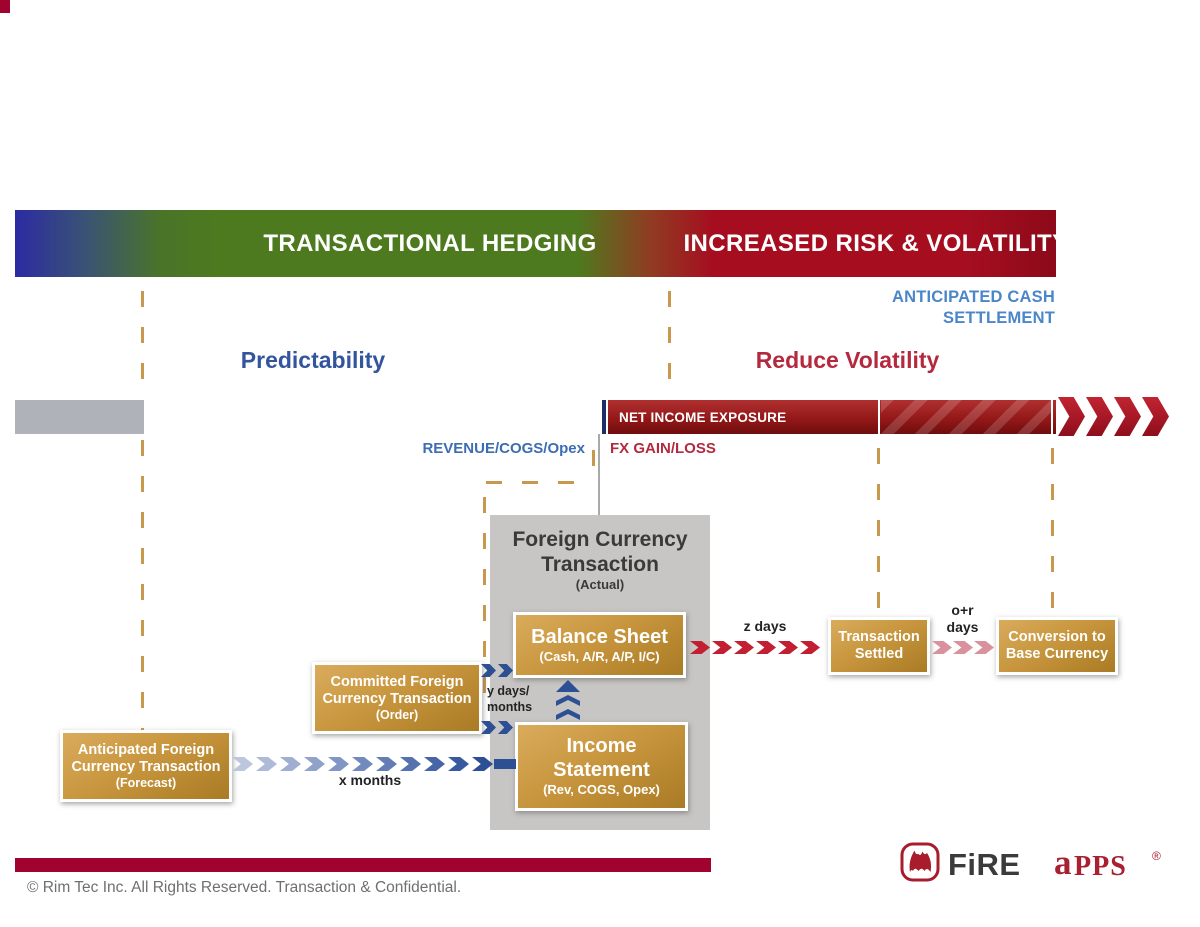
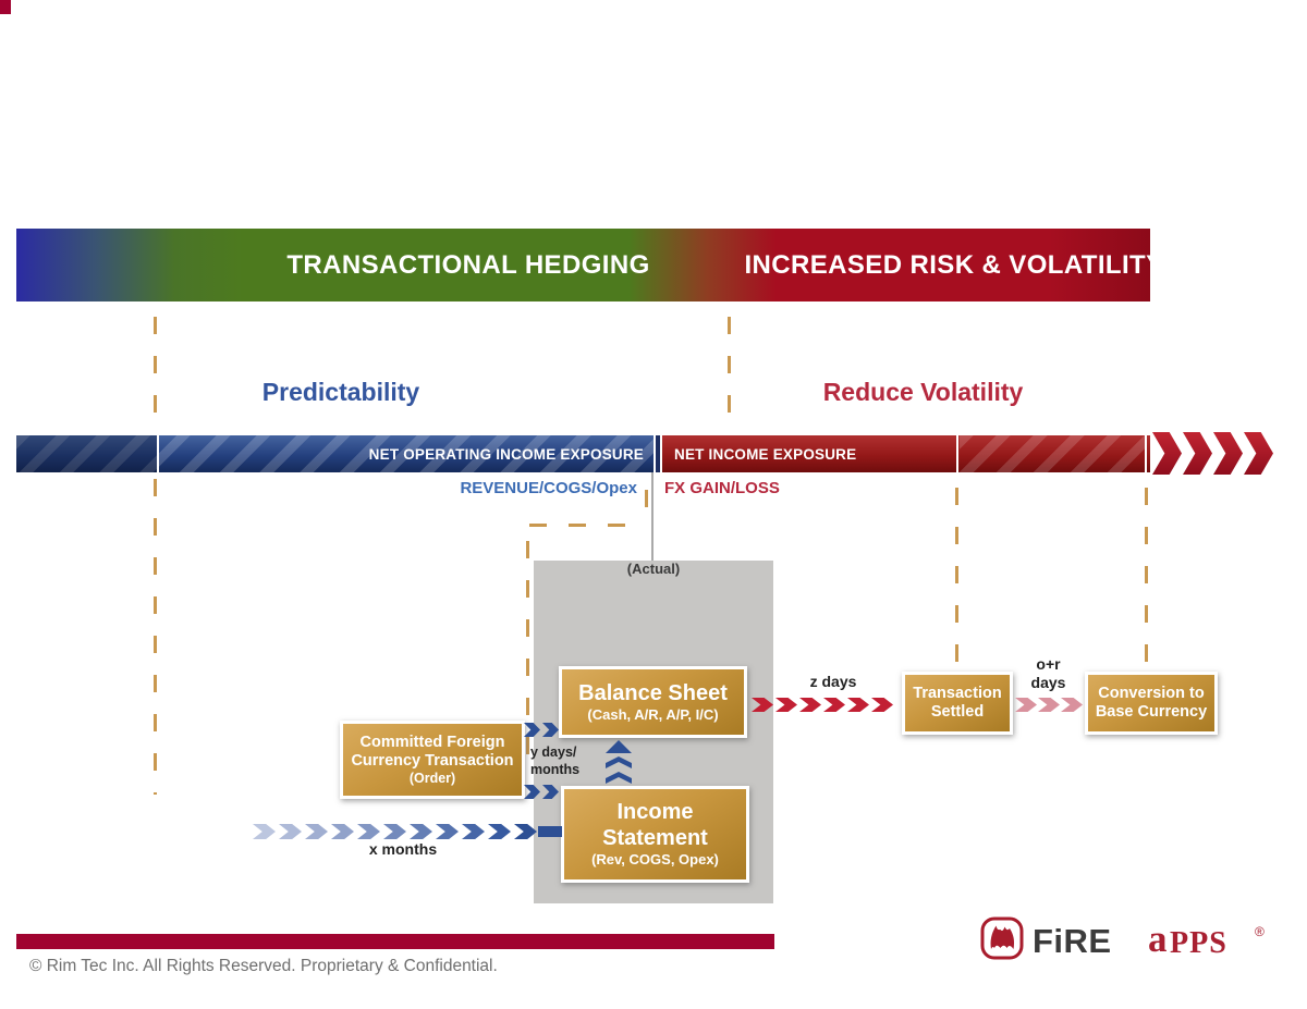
  TRANSACTIONAL HEDGING
  INCREASED RISK & VOLATILITY
- ANTICIPATED CASH
- SETTLEMENT
  Predictability
  Reduce Volatility
+ NET OPERATING INCOME EXPOSURE
  NET INCOME EXPOSURE
  REVENUE/COGS/Opex
  FX GAIN/LOSS
- Foreign Currency Transaction
  (Actual)
  Balance Sheet
  (Cash, A/R, A/P, I/C)
  Income Statement
  (Rev, COGS, Opex)
  Committed Foreign Currency Transaction
  (Order)
- Anticipated Foreign Currency Transaction
- (Forecast)
  Transaction Settled
  Conversion to Base Currency
  x months
  y days/
  months
  z days
  o+r
  days
- © Rim Tec Inc. All Rights Reserved. Transaction & Confidential.
+ © Rim Tec Inc. All Rights Reserved. Proprietary & Confidential.
  FiRE
  a
  PPS
  ®
